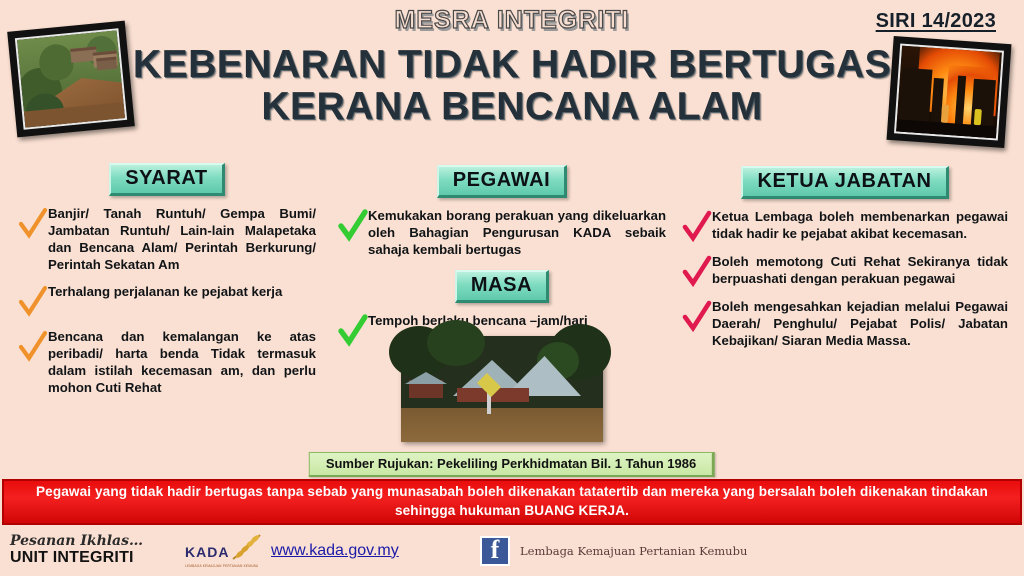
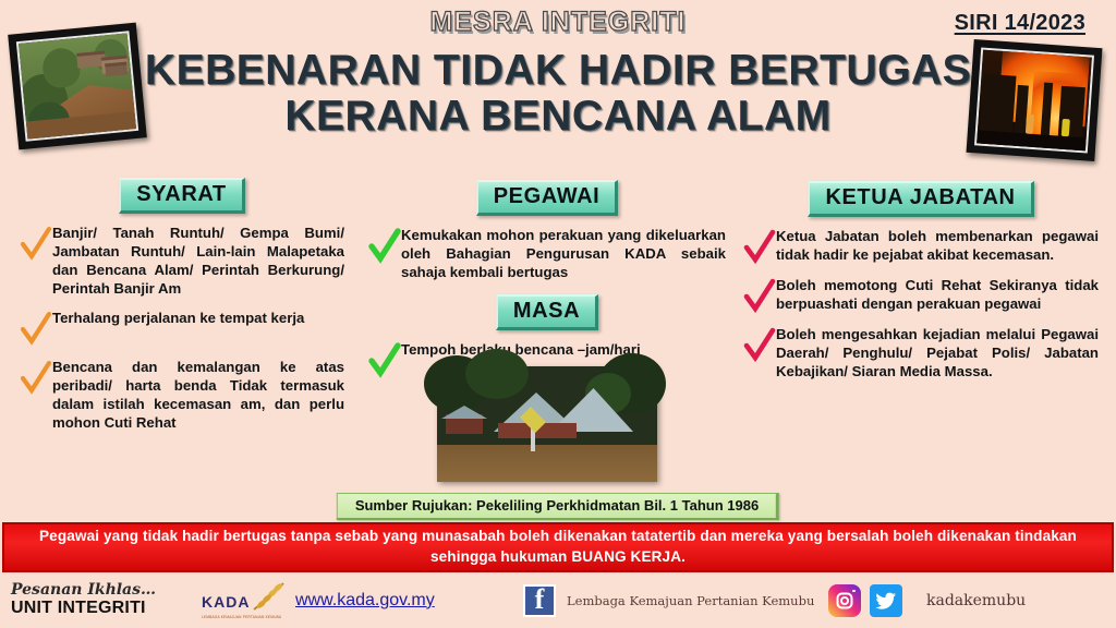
  MESRA INTEGRITI
  SIRI 14/2023
  KEBENARAN TIDAK HADIR BERTUGAS
  KERANA BENCANA ALAM
  SYARAT
- Banjir/ Tanah Runtuh/ Gempa Bumi/ Jambatan Runtuh/ Lain-lain Malapetaka dan Bencana Alam/ Perintah Berkurung/ Perintah Sekatan Am
+ Banjir/ Tanah Runtuh/ Gempa Bumi/ Jambatan Runtuh/ Lain-lain Malapetaka dan Bencana Alam/ Perintah Berkurung/ Perintah Banjir Am
- Terhalang perjalanan ke pejabat kerja
+ Terhalang perjalanan ke tempat kerja
  Bencana dan kemalangan ke atas peribadi/ harta benda Tidak termasuk dalam istilah kecemasan am, dan perlu mohon Cuti Rehat
  PEGAWAI
- Kemukakan borang perakuan yang dikeluarkan oleh Bahagian Pengurusan KADA sebaik sahaja kembali bertugas
+ Kemukakan mohon perakuan yang dikeluarkan oleh Bahagian Pengurusan KADA sebaik sahaja kembali bertugas
  MASA
  Tempoh ber bencana –jam/hari
  KETUA JABATAN
- Ketua Lembaga boleh membenarkan pegawai tidak hadir ke pejabat akibat kecemasan.
+ Ketua Jabatan boleh membenarkan pegawai tidak hadir ke pejabat akibat kecemasan.
  Boleh memotong Cuti Rehat Sekiranya tidak berpuashati dengan perakuan pegawai
  Boleh mengesahkan kejadian melalui Pegawai Daerah/ Penghulu/ Pejabat Polis/ Jabatan Kebajikan/ Siaran Media Massa.
  Sumber Rujukan: Pekeliling Perkhidmatan Bil. 1 Tahun 1986
  Pegawai yang tidak hadir bertugas tanpa sebab yang munasabah boleh dikenakan tatatertib dan mereka yang bersalah boleh dikenakan tindakan sehingga hukuman BUANG KERJA.
  Pesanan Ikhlas…
  UNIT INTEGRITI
  KADA
  www.kada.gov.my
  Lembaga Kemajuan Pertanian Kemubu
+ kadakemubu
